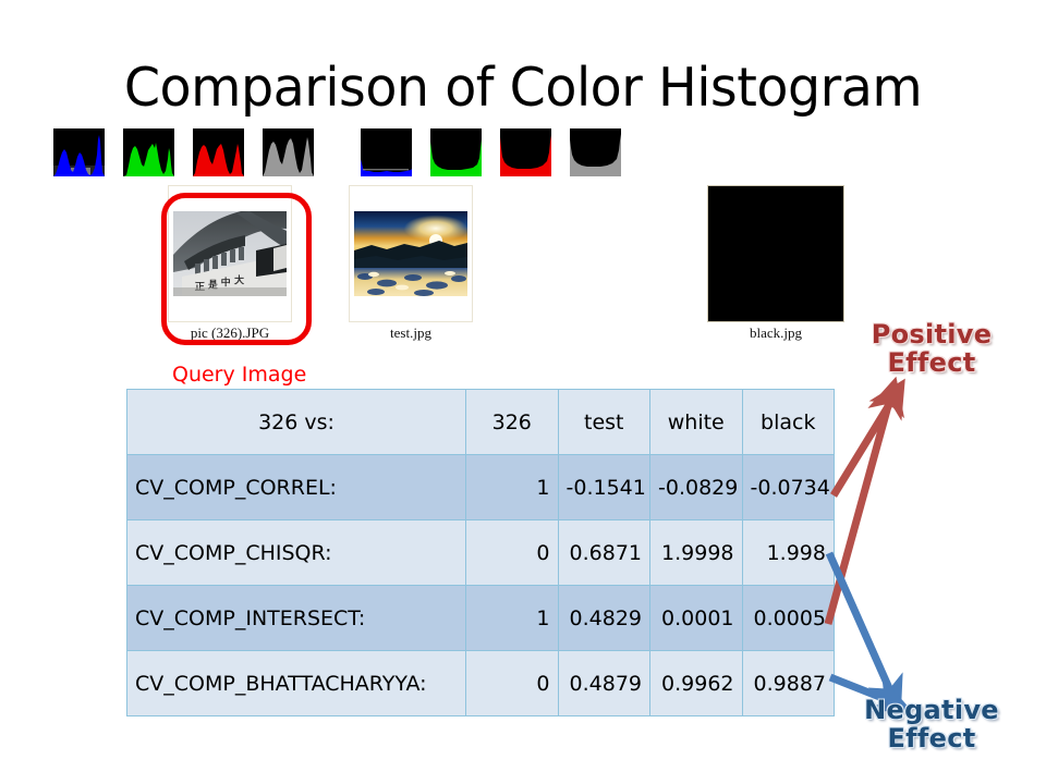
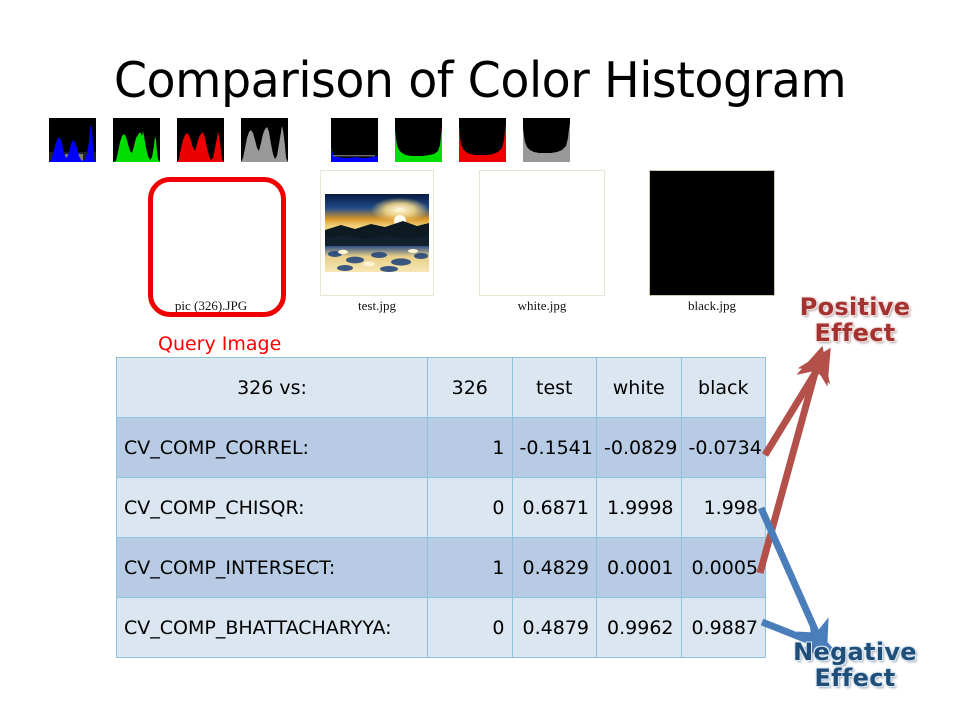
  Comparison of Color Histogram
- 正
- 是
- 中
- 大
  pic (326).JPG
  test.jpg
+ white.jpg
  black.jpg
  Query Image
  326 vs:	326	test	white	black
  CV_COMP_CORREL:	1	-0.1541	-0.0829	-0.0734
  CV_COMP_CHISQR:	0	0.6871	1.9998	1.998
  CV_COMP_INTERSECT:	1	0.4829	0.0001	0.0005
  CV_COMP_BHATTACHARYYA:	0	0.4879	0.9962	0.9887
  Positive
  Effect
  Negative
  Effect
